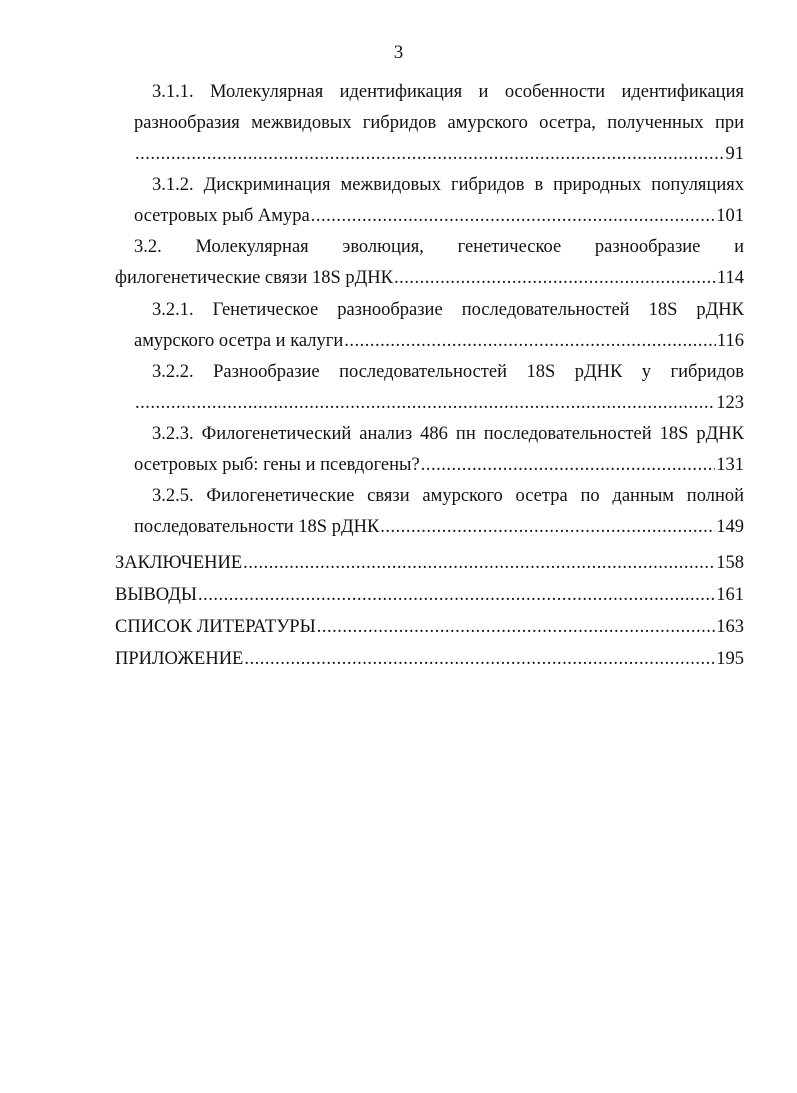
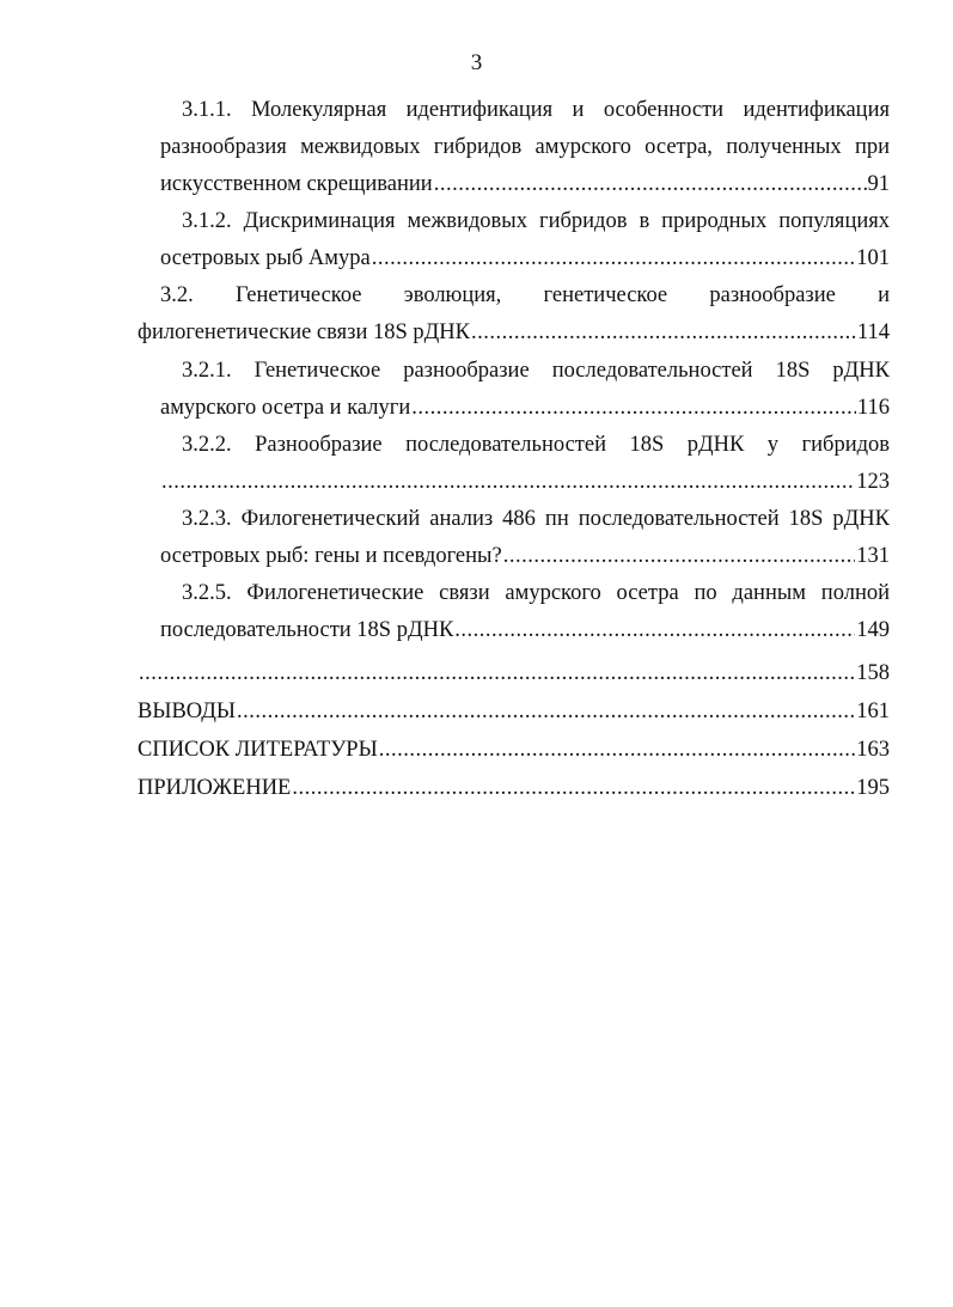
  3
  3.1.1. Молекулярная идентификация и особенности идентификация
  разнообразия межвидовых гибридов амурского осетра, полученных при
+ искусственном скрещивании
  91
  3.1.2. Дискриминация межвидовых гибридов в природных популяциях
  осетровых рыб Амура
  101
- 3.2. Молекулярная эволюция, генетическое разнообразие и
+ 3.2. Генетическое эволюция, генетическое разнообразие и
  филогенетические связи 18S рДНК
  114
  3.2.1. Генетическое разнообразие последовательностей 18S рДНК
  амурского осетра и калуги
  116
  3.2.2. Разнообразие последовательностей 18S рДНК у гибридов
  123
  3.2.3. Филогенетический анализ 486 пн последовательностей 18S рДНК
  осетровых рыб: гены и псевдогены?
  131
  3.2.5. Филогенетические связи амурского осетра по данным полной
  последовательности 18S рДНК
  149
- ЗАКЛЮЧЕНИЕ
  158
  ВЫВОДЫ
  161
  СПИСОК ЛИТЕРАТУРЫ
  163
  ПРИЛОЖЕНИЕ
  195
